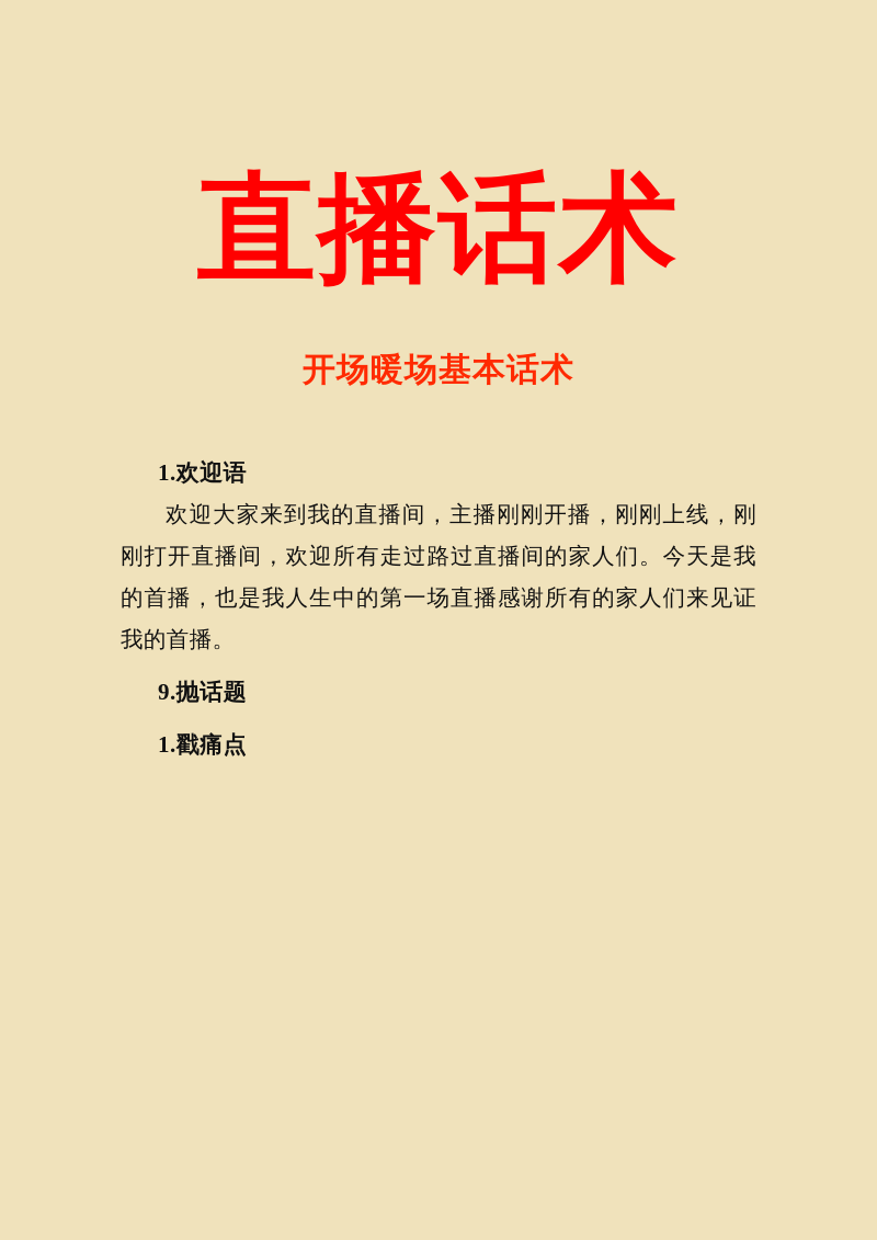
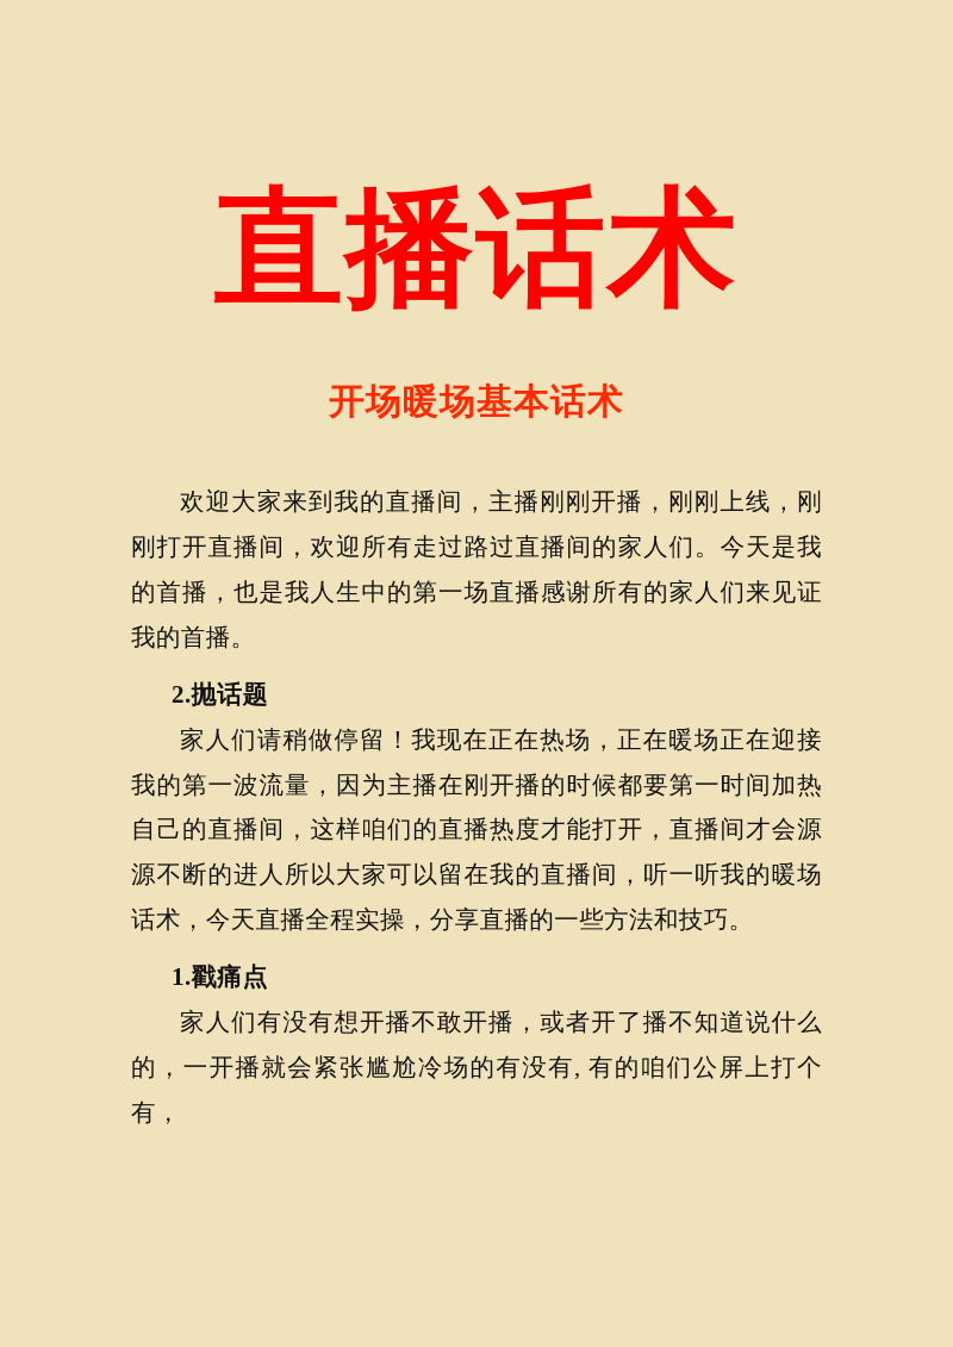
  直播话术
  开场暖场基本话术
- 1.欢迎语
  欢迎大家来到我的直播间，主播刚刚开播，刚刚上线，刚刚打开直播间，欢迎所有走过路过直播间的家人们。今天是我的首播，也是我人生中的第一场直播感谢所有的家人们来见证我的首播。
- 9.抛话题
+ 2.抛话题
+ 家人们请稍做停留！我现在正在热场，正在暖场正在迎接我的第一波流量，因为主播在刚开播的时候都要第一时间加热自己的直播间，这样咱们的直播热度才能打开，直播间才会源源不断的进人所以大家可以留在我的直播间，听一听我的暖场话术，今天直播全程实操，分享直播的一些方法和技巧。
  1.戳痛点
+ 家人们有没有想开播不敢开播，或者开了播不知道说什么的，一开播就会紧张尴尬冷场的有没有, 有的咱们公屏上打个有，
